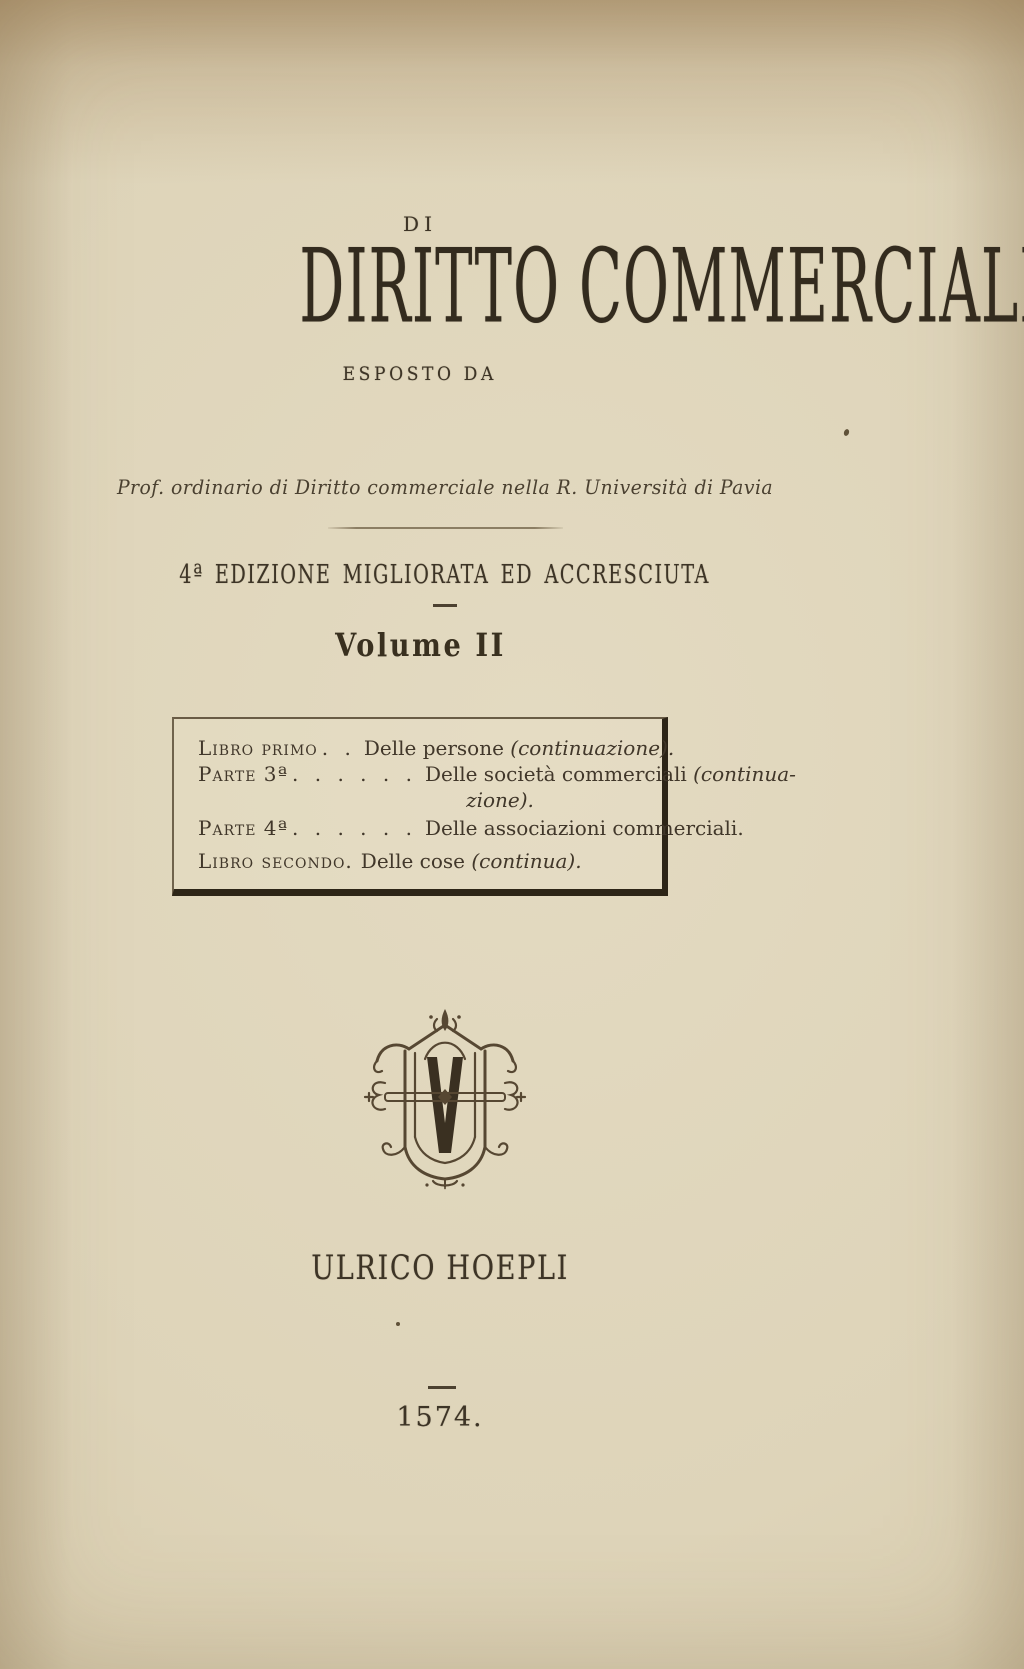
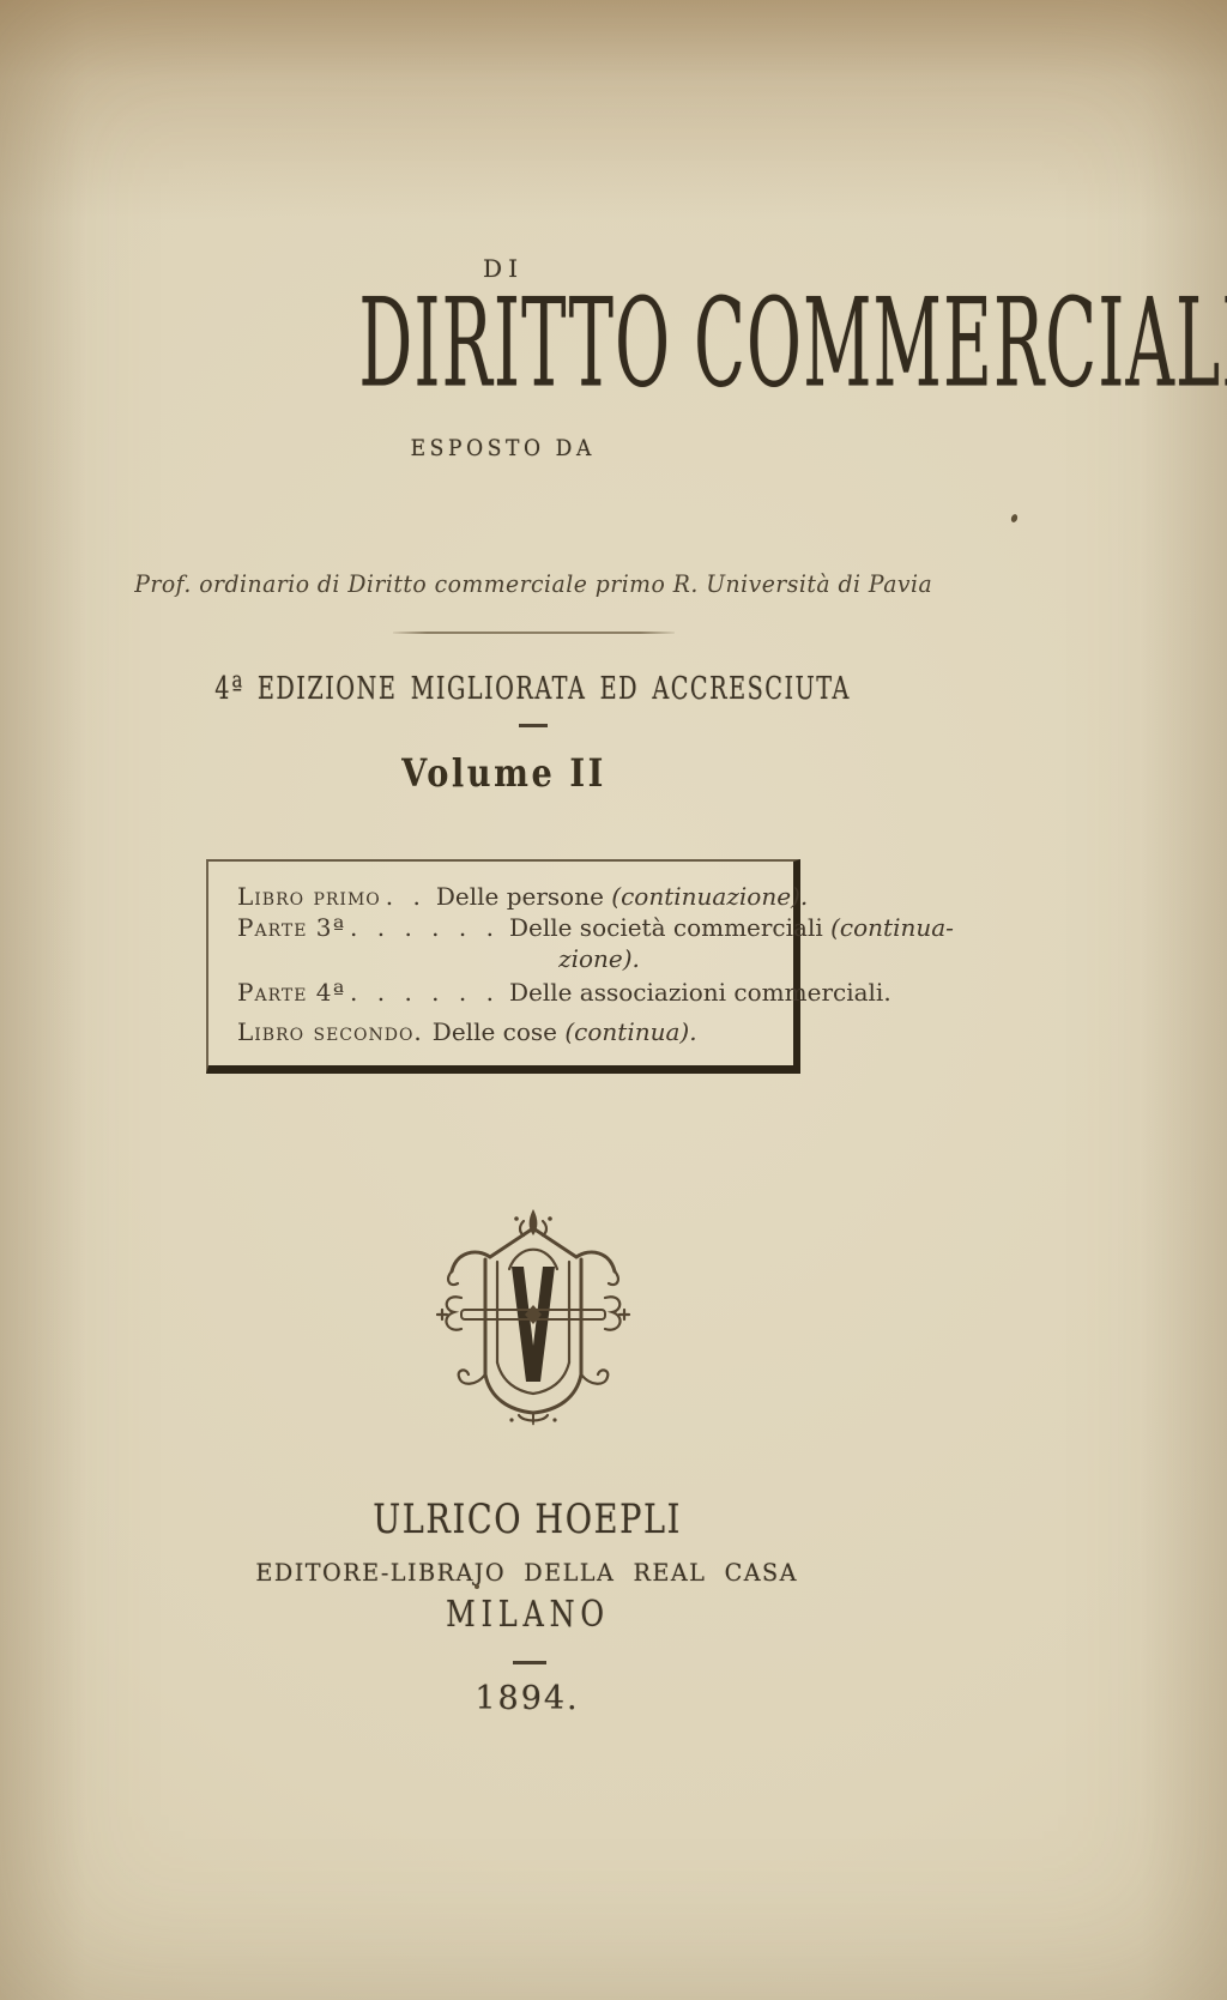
  DI
  DIRITTO COMMERCIAL
  ESPOSTO DA
- Prof. ordinario di Diritto commerciale nella R. Università di Pavia
+ Prof. ordinario di Diritto commerciale primo R. Università di Pavia
  4ª EDIZIONE MIGLIORATA ED ACCRESCIUTA
  Volume II
  Libro primo
  . .
  Delle persone (continuazione).
  Parte 3ª
  . . . . . .
  Delle società commerciali (continua-
  zione).
  Parte 4ª
  . . . . . .
  Delle associazioni commerciali.
  Libro secondo.
  Delle cose (continua).
  ULRICO HOEPLI
+ EDITORE-LIBRAJO DELLA REAL CASA
+ MILANO
- 1574.
+ 1894.
